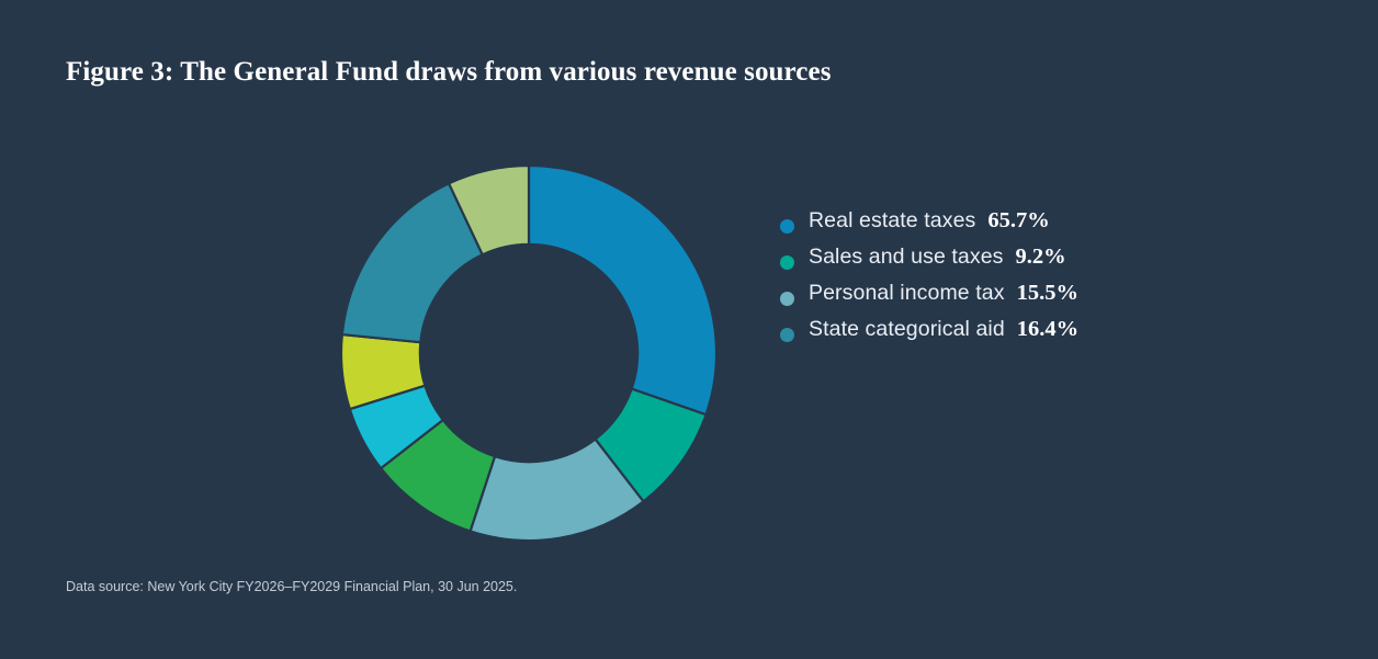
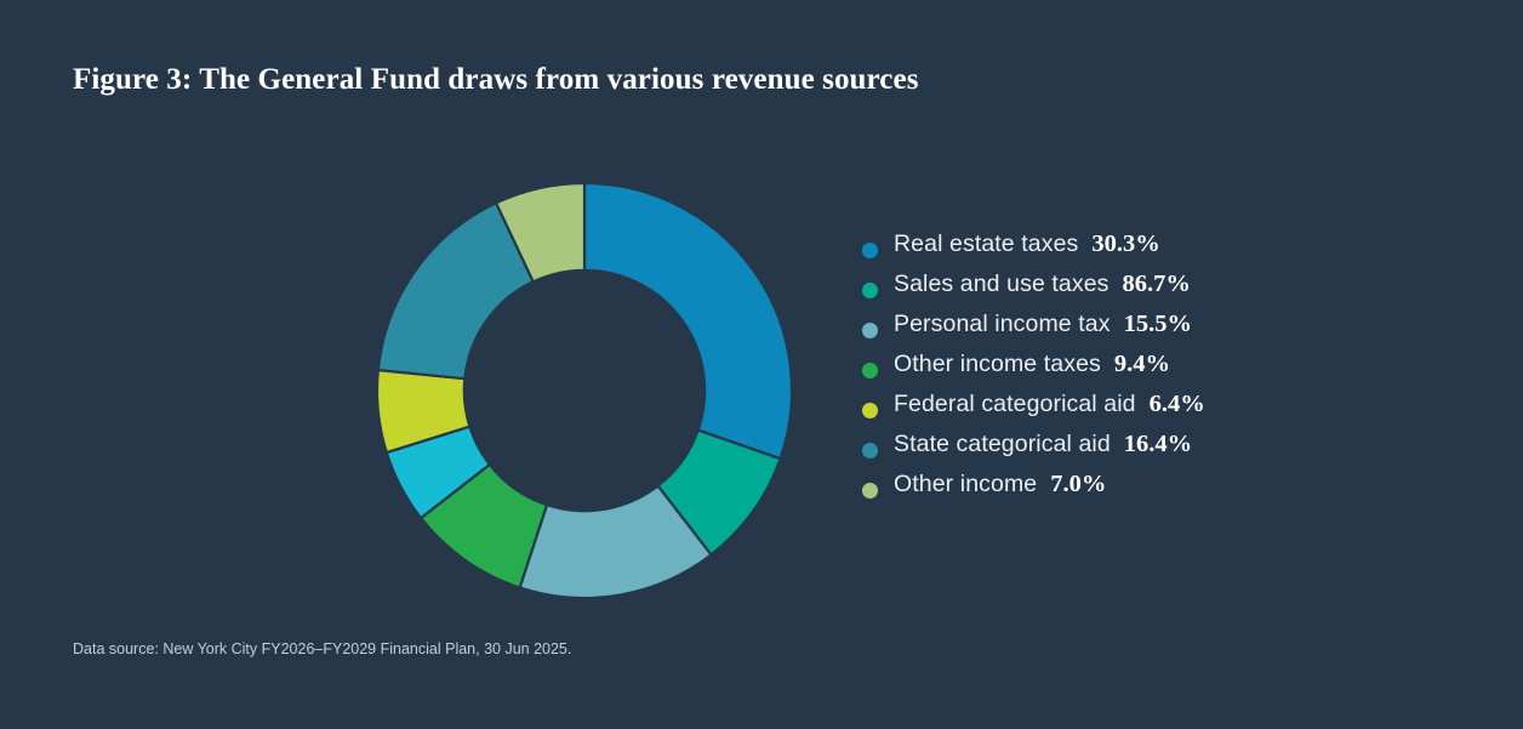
  Figure 3: The General Fund draws from various revenue sources
  Real estate taxes
- 65.7%
+ 30.3%
  Sales and use taxes
- 9.2%
+ 86.7%
  Personal income tax
  15.5%
+ Other income taxes
+ 9.4%
+ Federal categorical aid
+ 6.4%
  State categorical aid
  16.4%
+ Other income
+ 7.0%
  Data source: New York City FY2026–FY2029 Financial Plan, 30 Jun 2025.
